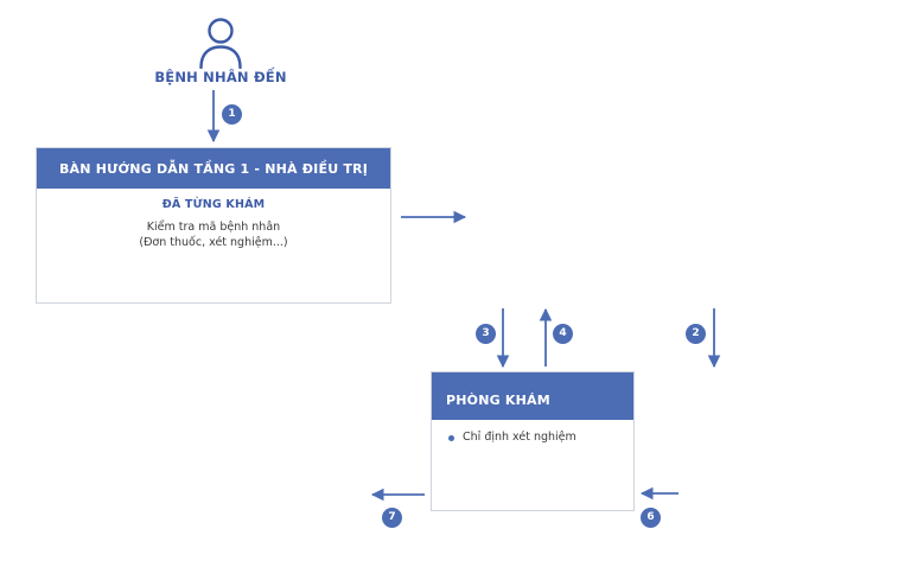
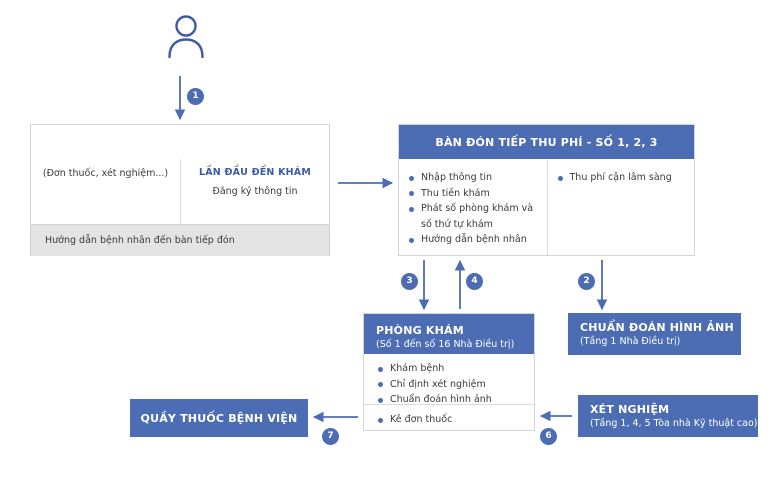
- BỆNH NHÂN ĐẾN
  1
- BÀN HƯỚNG DẪN TẦNG 1 - NHÀ ĐIỀU TRỊ
- ĐÃ TỪNG KHÁM
- Kiểm tra mã bệnh nhân
  (Đơn thuốc, xét nghiệm...)
+ LẦN ĐẦU ĐẾN KHÁM
+ Đăng ký thông tin
+ Hướng dẫn bệnh nhân đến bàn tiếp đón
+ BÀN ĐÓN TIẾP THU PHÍ - SỐ 1, 2, 3
+ Nhập thông tin
+ Thu tiền khám
+ Phát số phòng khám và
+ số thứ tự khám
+ Hướng dẫn bệnh nhân
+ Thu phí cận lâm sàng
  3
  4
  2
  PHÒNG KHÁM
+ (Số 1 đến số 16 Nhà Điều trị)
+ Khám bệnh
  Chỉ định xét nghiệm
+ Chuẩn đoán hình ảnh
+ Kê đơn thuốc
+ CHUẨN ĐOÁN HÌNH ẢNH
+ (Tầng 1 Nhà Điều trị)
+ XÉT NGHIỆM
+ (Tầng 1, 4, 5 Tòa nhà Kỹ thuật cao)
+ QUẦY THUỐC BỆNH VIỆN
  6
  7
